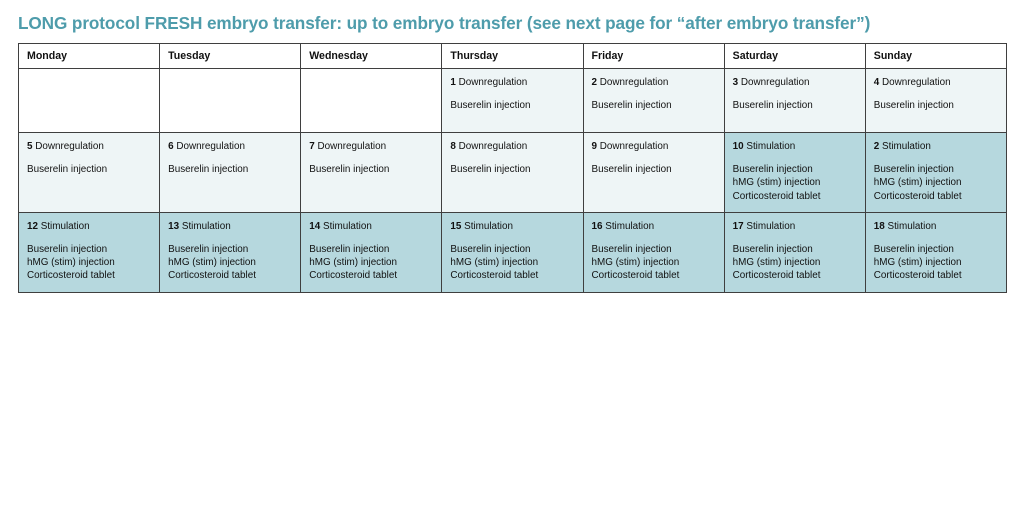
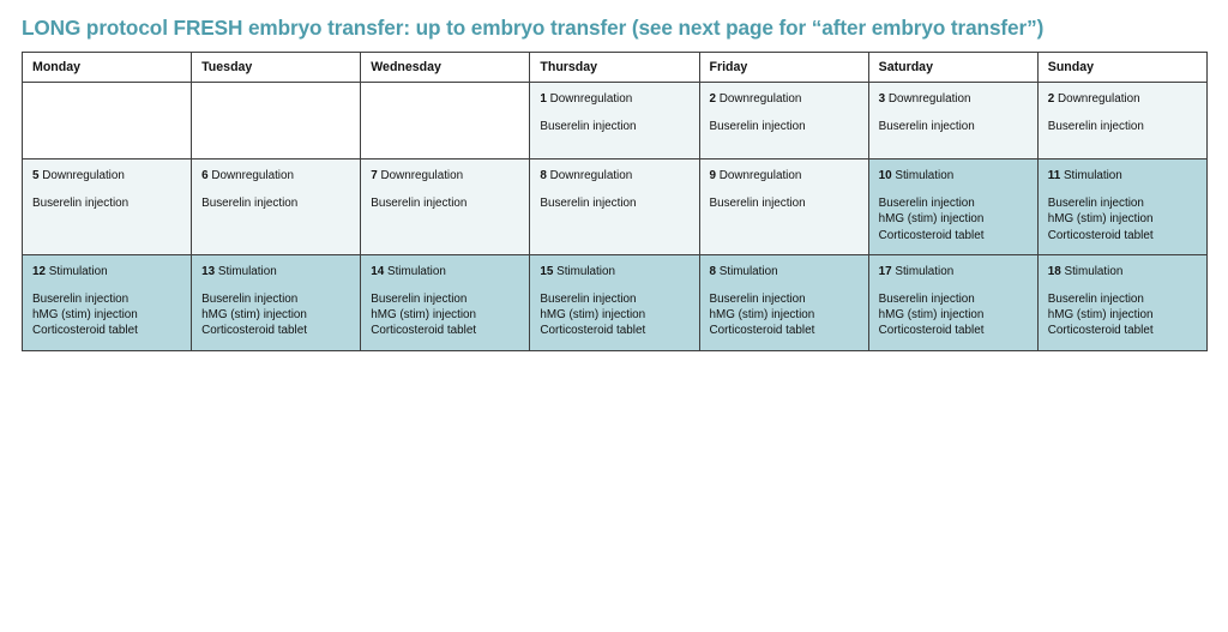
  LONG protocol FRESH embryo transfer: up to embryo transfer (see next page for “after embryo transfer”)
  Monday	Tuesday	Wednesday	Thursday	Friday	Saturday	Sunday
- 			1 DownregulationBuserelin injection	2 DownregulationBuserelin injection	3 DownregulationBuserelin injection	4 DownregulationBuserelin injection
+ 			1 DownregulationBuserelin injection	2 DownregulationBuserelin injection	3 DownregulationBuserelin injection	2 DownregulationBuserelin injection
- 5 DownregulationBuserelin injection	6 DownregulationBuserelin injection	7 DownregulationBuserelin injection	8 DownregulationBuserelin injection	9 DownregulationBuserelin injection	10 StimulationBuserelin injectionhMG (stim) injectionCorticosteroid tablet	2 StimulationBuserelin injectionhMG (stim) injectionCorticosteroid tablet
+ 5 DownregulationBuserelin injection	6 DownregulationBuserelin injection	7 DownregulationBuserelin injection	8 DownregulationBuserelin injection	9 DownregulationBuserelin injection	10 StimulationBuserelin injectionhMG (stim) injectionCorticosteroid tablet	11 StimulationBuserelin injectionhMG (stim) injectionCorticosteroid tablet
- 12 StimulationBuserelin injectionhMG (stim) injectionCorticosteroid tablet	13 StimulationBuserelin injectionhMG (stim) injectionCorticosteroid tablet	14 StimulationBuserelin injectionhMG (stim) injectionCorticosteroid tablet	15 StimulationBuserelin injectionhMG (stim) injectionCorticosteroid tablet	16 StimulationBuserelin injectionhMG (stim) injectionCorticosteroid tablet	17 StimulationBuserelin injectionhMG (stim) injectionCorticosteroid tablet	18 StimulationBuserelin injectionhMG (stim) injectionCorticosteroid tablet
+ 12 StimulationBuserelin injectionhMG (stim) injectionCorticosteroid tablet	13 StimulationBuserelin injectionhMG (stim) injectionCorticosteroid tablet	14 StimulationBuserelin injectionhMG (stim) injectionCorticosteroid tablet	15 StimulationBuserelin injectionhMG (stim) injectionCorticosteroid tablet	8 StimulationBuserelin injectionhMG (stim) injectionCorticosteroid tablet	17 StimulationBuserelin injectionhMG (stim) injectionCorticosteroid tablet	18 StimulationBuserelin injectionhMG (stim) injectionCorticosteroid tablet
